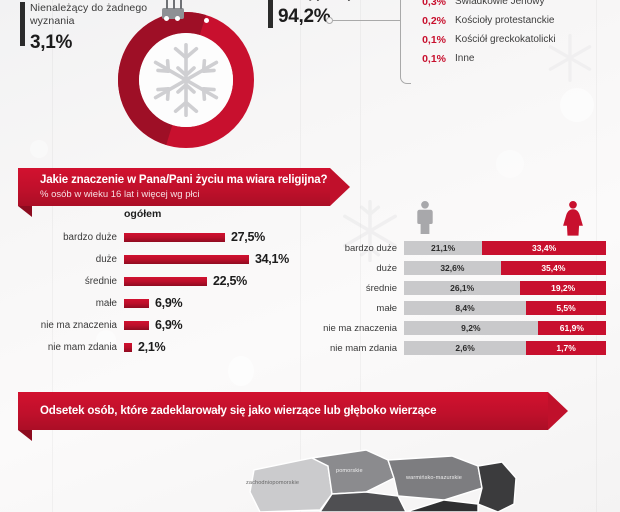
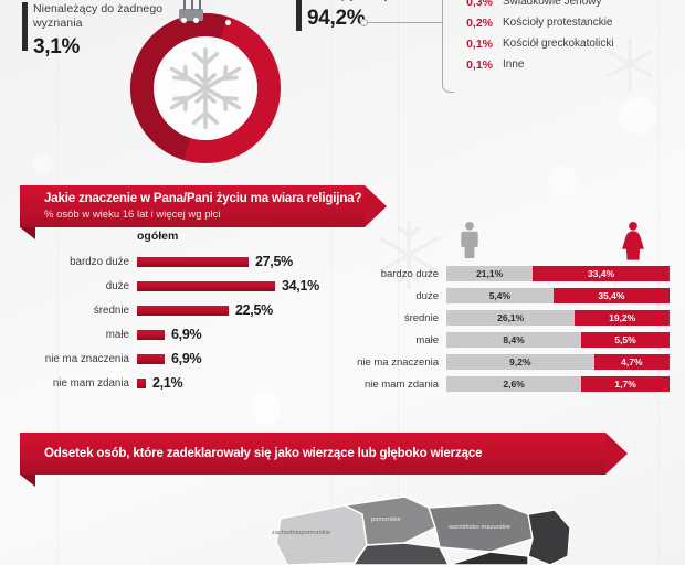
  Nienależący do żadnego
  wyznania
  3,1%
  94,2%
  0,3%
  Świadkowie Jehowy
  0,2%
  Kościoły protestanckie
  0,1%
  Kościół greckokatolicki
  0,1%
  Inne
  Jakie znaczenie w Pana/Pani życiu ma wiara religijna?
  % osób w wieku 16 lat i więcej wg płci
  ogółem
  bardzo duże
  27,5%
  duże
  34,1%
  średnie
  22,5%
  małe
  6,9%
  nie ma znaczenia
  6,9%
  nie mam zdania
  2,1%
  bardzo duże
  21,1%
  33,4%
  duże
- 32,6%
+ 5,4%
  35,4%
  średnie
  26,1%
  19,2%
  małe
  8,4%
  5,5%
  nie ma znaczenia
  9,2%
- 61,9%
+ 4,7%
  nie mam zdania
  2,6%
  1,7%
  Odsetek osób, które zadeklarowały się jako wierzące lub głęboko wierzące
